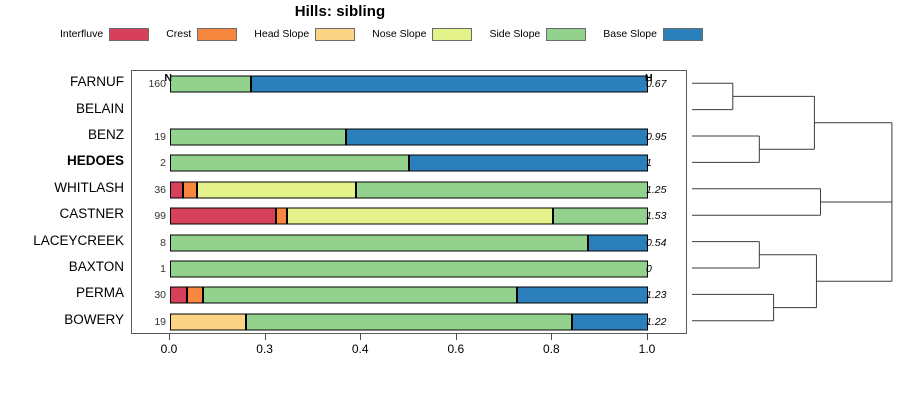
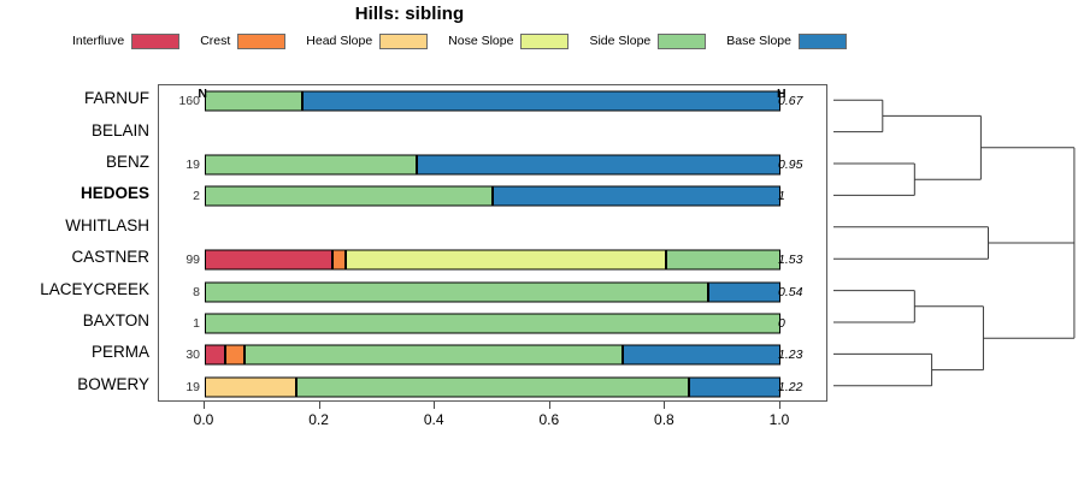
  Hills: sibling
  Interfluve
  Crest
  Head Slope
  Nose Slope
  Side Slope
  Base Slope
  160
  0.67
  19
  0.95
  2
  1
- 36
- 1.25
  99
  1.53
  8
  0.54
  1
  0
  30
  1.23
  19
  1.22
  N
  H
  FARNUF
  BELAIN
  BENZ
  HEDOES
  WHITLASH
  CASTNER
  LACEYCREEK
  BAXTON
  PERMA
  BOWERY
  0.0
- 0.3
+ 0.2
  0.4
  0.6
  0.8
  1.0
